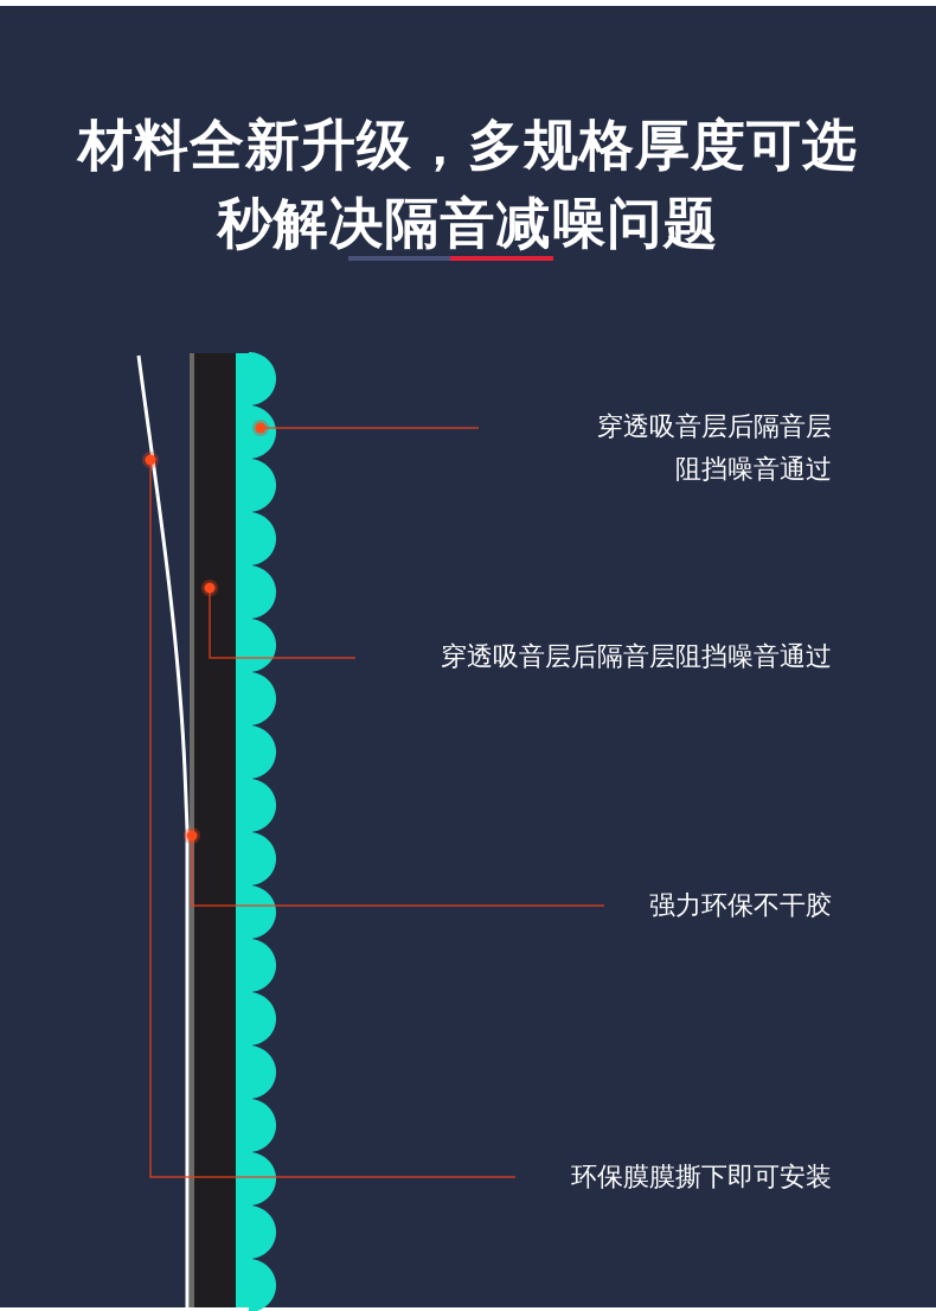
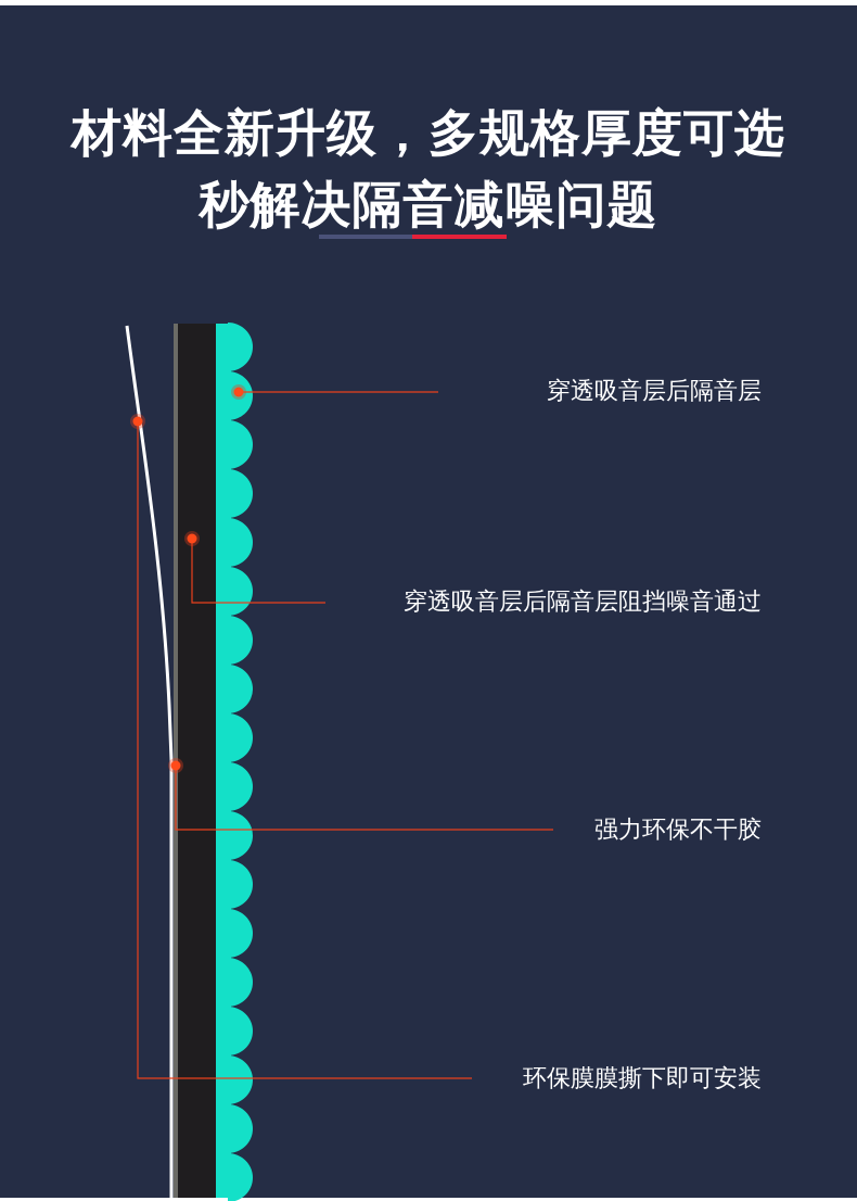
  材料全新升级，多规格厚度可选
  秒解决隔音减噪问题
  穿透吸音层后隔音层
- 阻挡噪音通过
  穿透吸音层后隔音层阻挡噪音通过
  强力环保不干胶
  环保膜膜撕下即可安装
